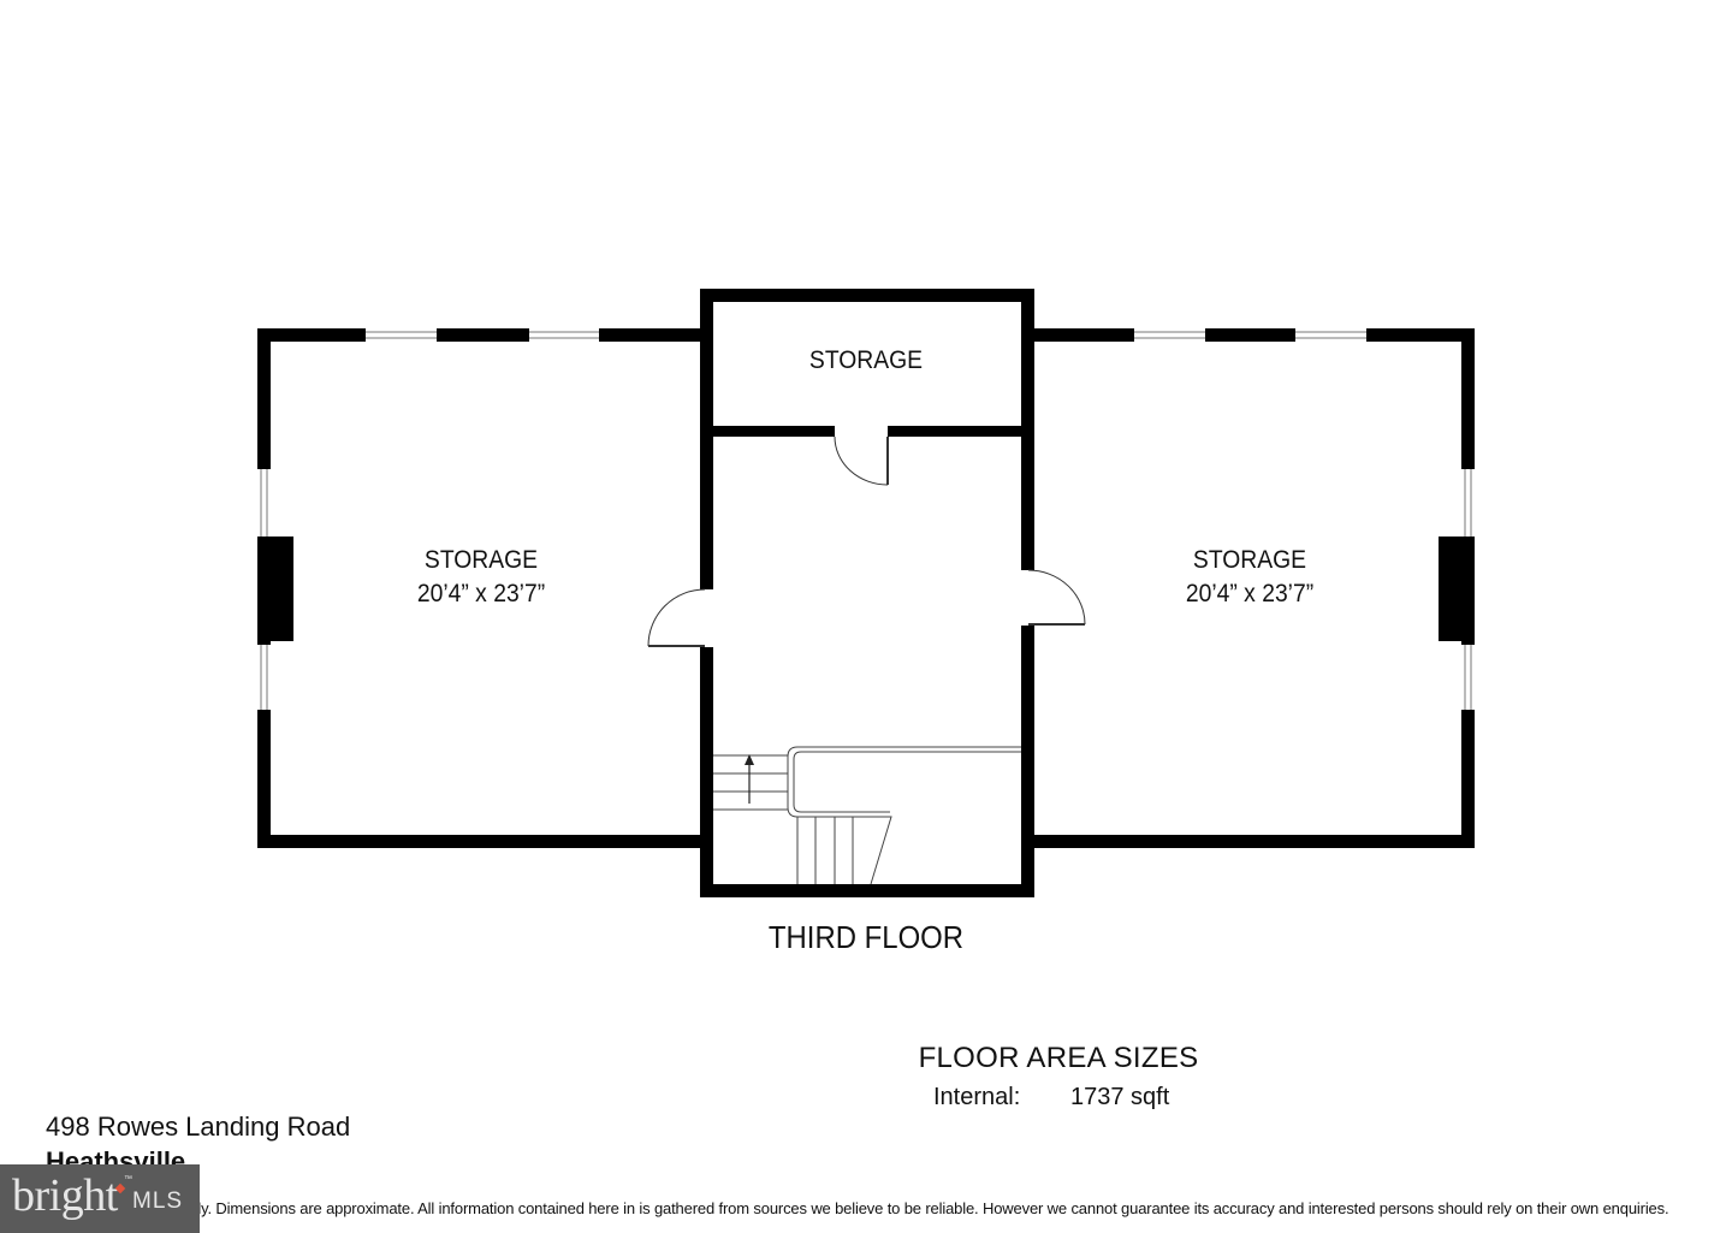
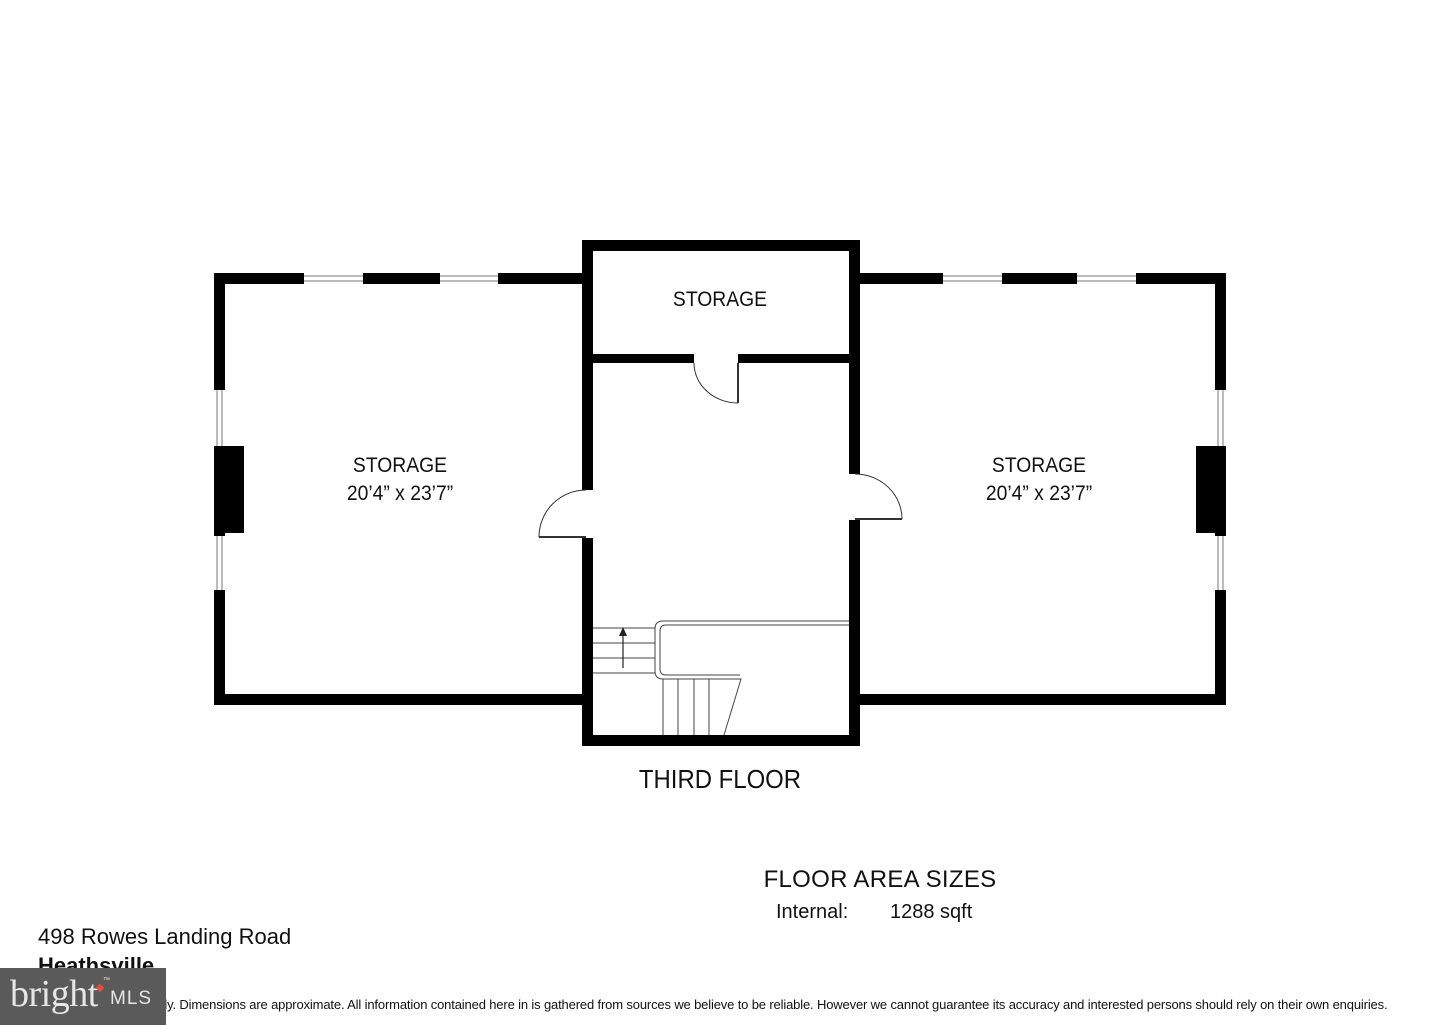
  STORAGE
  20’4” x 23’7”
  STORAGE
  STORAGE
  20’4” x 23’7”
  THIRD FLOOR
  FLOOR AREA SIZES
- Internal: 1737 sqft
+ Internal: 1288 sqft
  498 Rowes Landing Road
  Heathsville
  y. Dimensions are approximate. All information contained here in is gathered from sources we believe to be reliable. However we cannot guarantee its accuracy and interested persons should rely on their own enquiries.
  bright
  MLS
